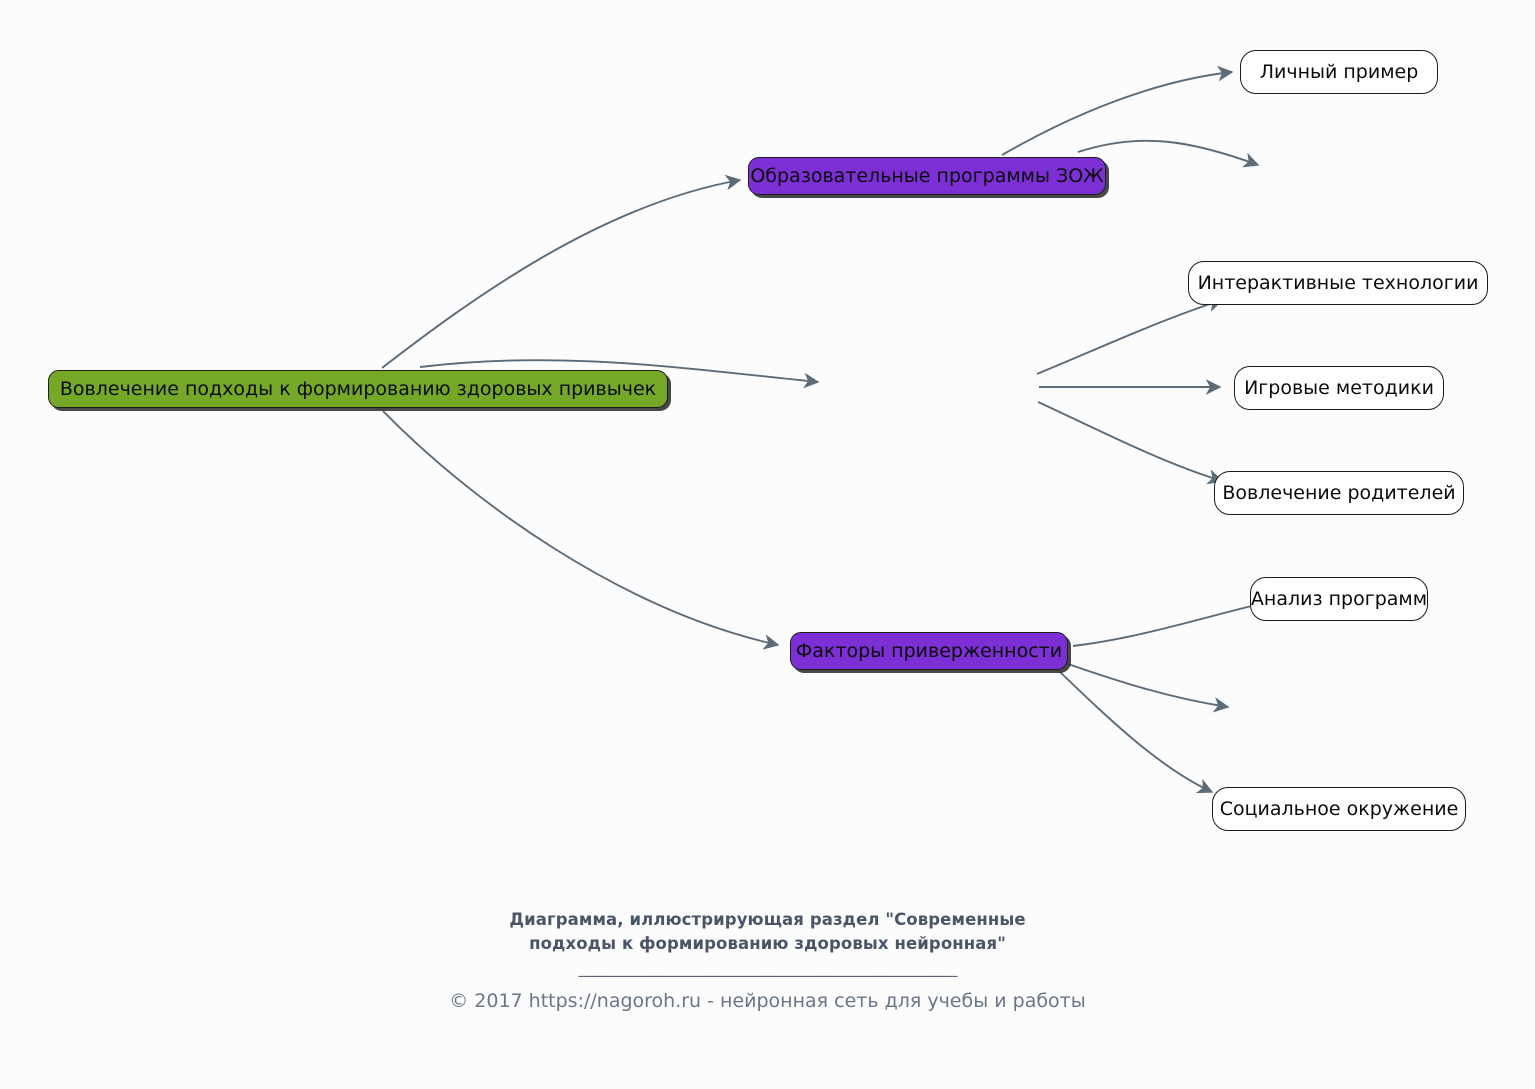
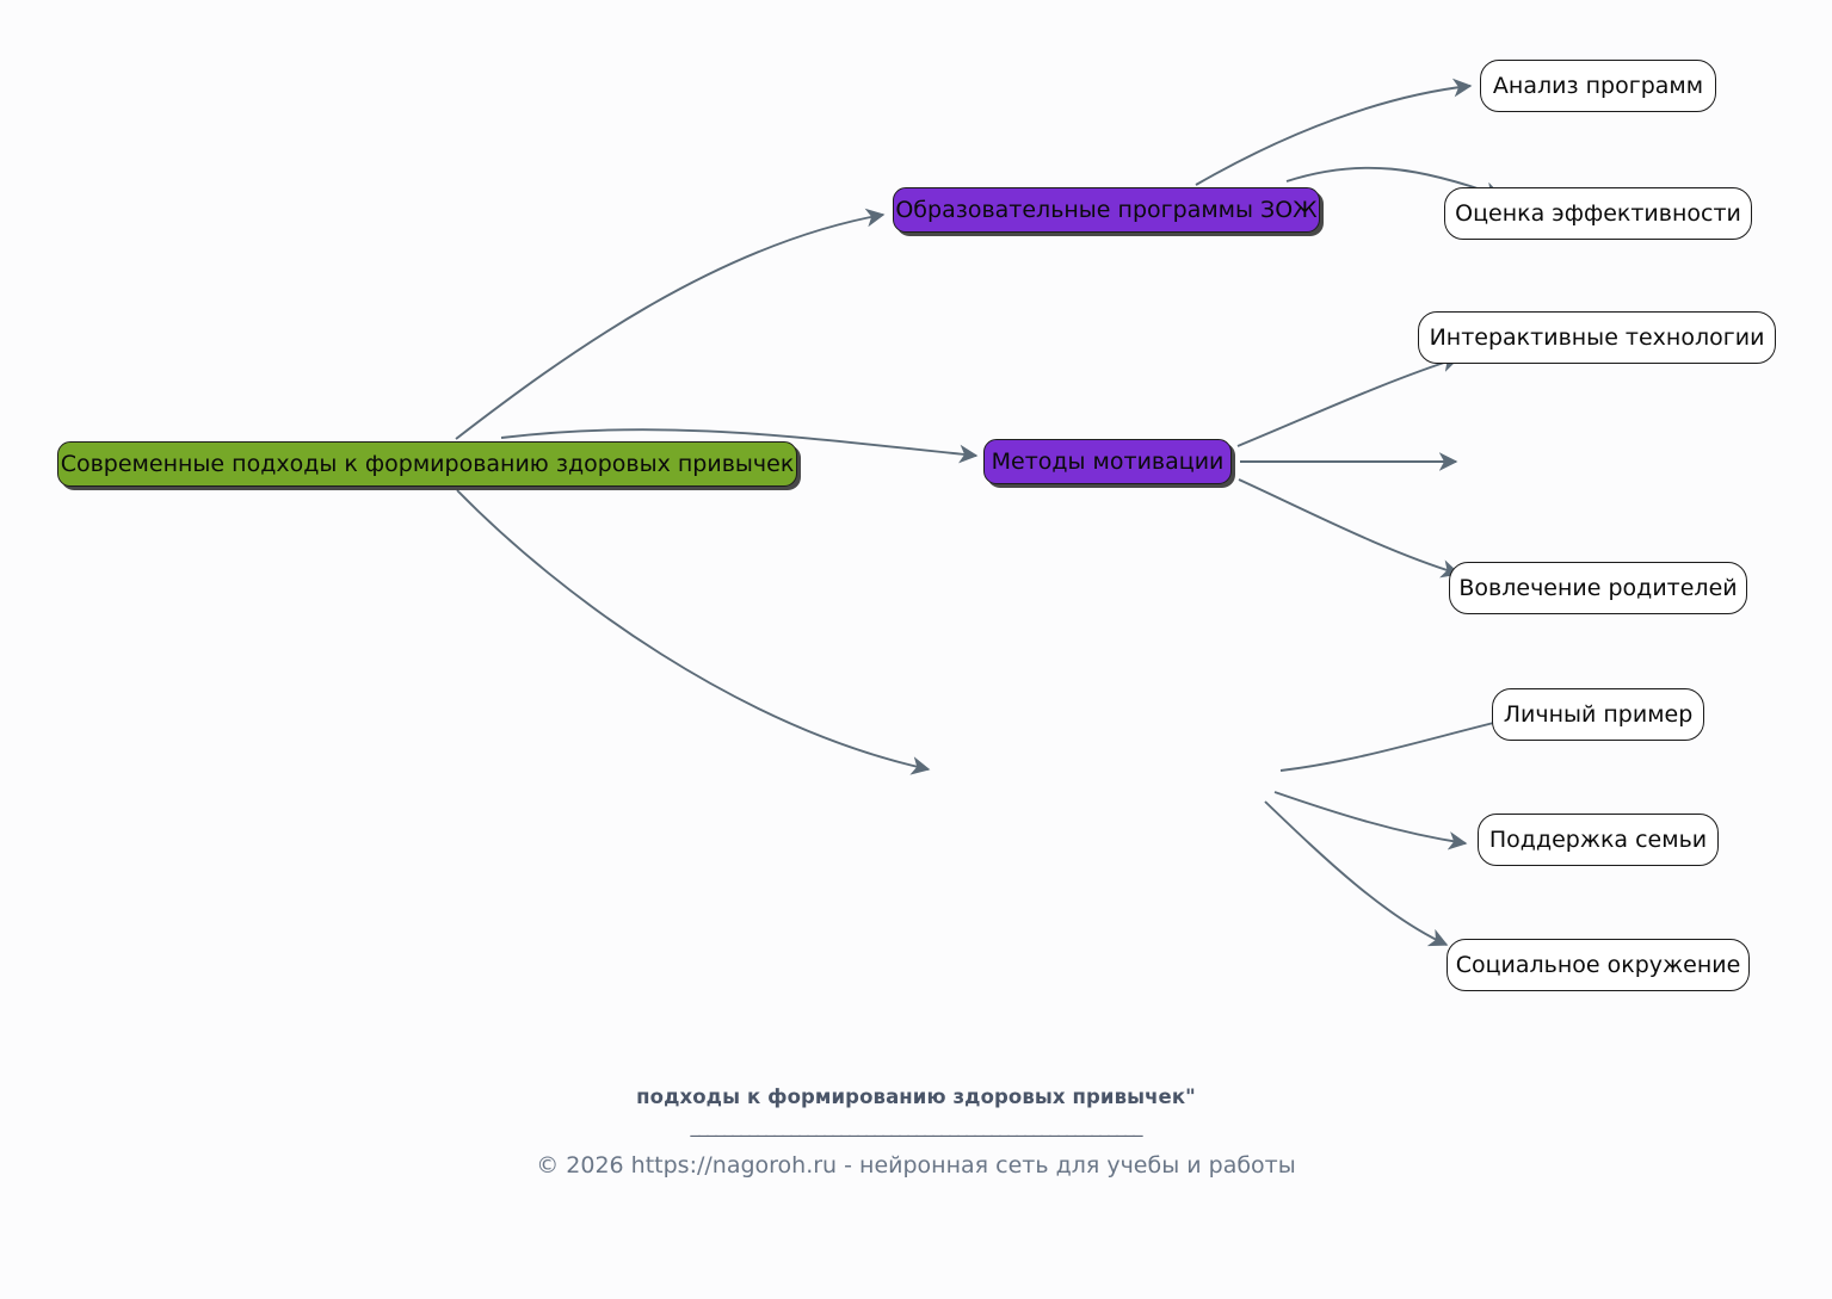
- Вовлечение подходы к формированию здоровых привычек
+ Современные подходы к формированию здоровых привычек
  Образовательные программы ЗОЖ
- Личный пример
+ Анализ программ
+ Оценка эффективности
+ Методы мотивации
  Интерактивные технологии
- Игровые методики
  Вовлечение родителей
- Факторы приверженности
- Анализ программ
+ Личный пример
+ Поддержка семьи
  Социальное окружение
- Диаграмма, иллюстрирующая раздел "Современные
- подходы к формированию здоровых нейронная"
+ подходы к формированию здоровых привычек"
  ______________________________________________________
- © 2017 https://nagoroh.ru - нейронная сеть для учебы и работы
+ © 2026 https://nagoroh.ru - нейронная сеть для учебы и работы
